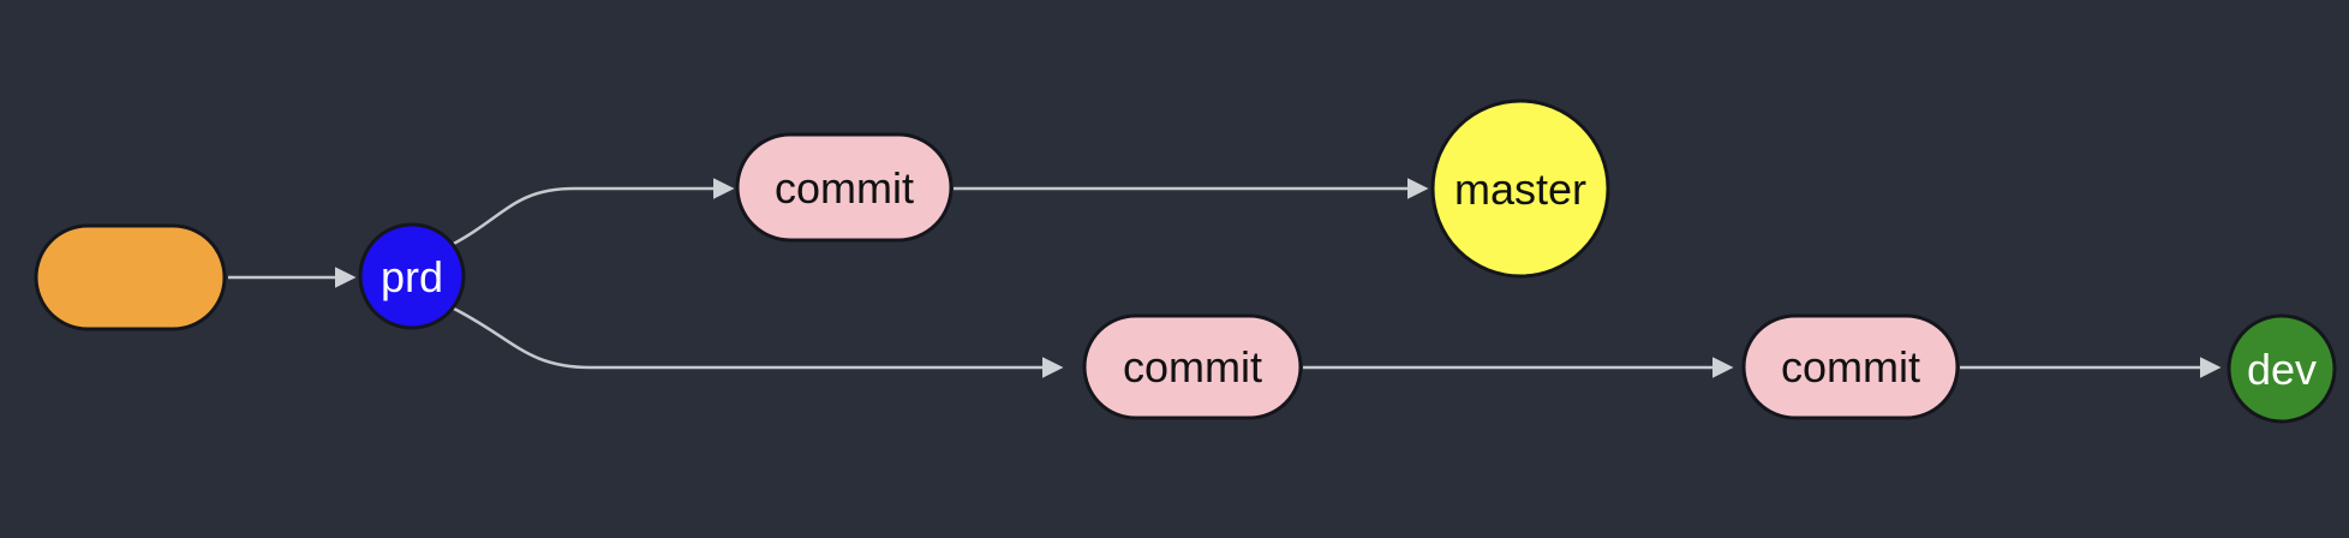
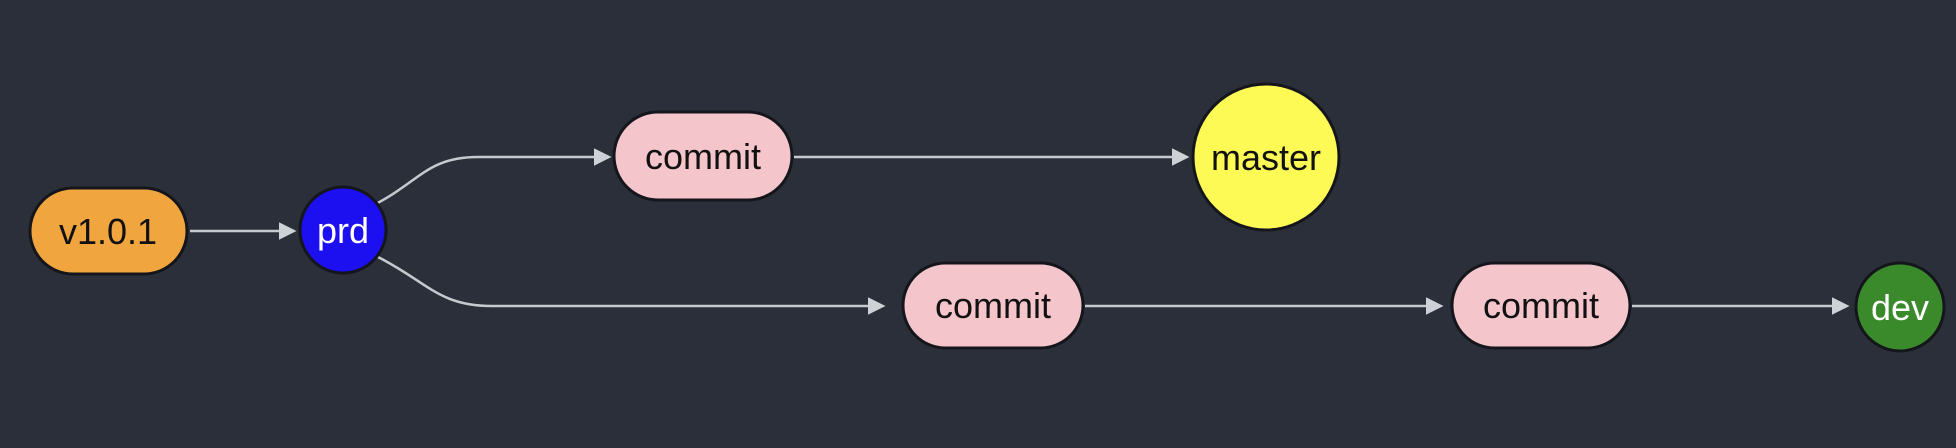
+ v1.0.1
  prd
  commit
  master
  commit
  commit
  dev
